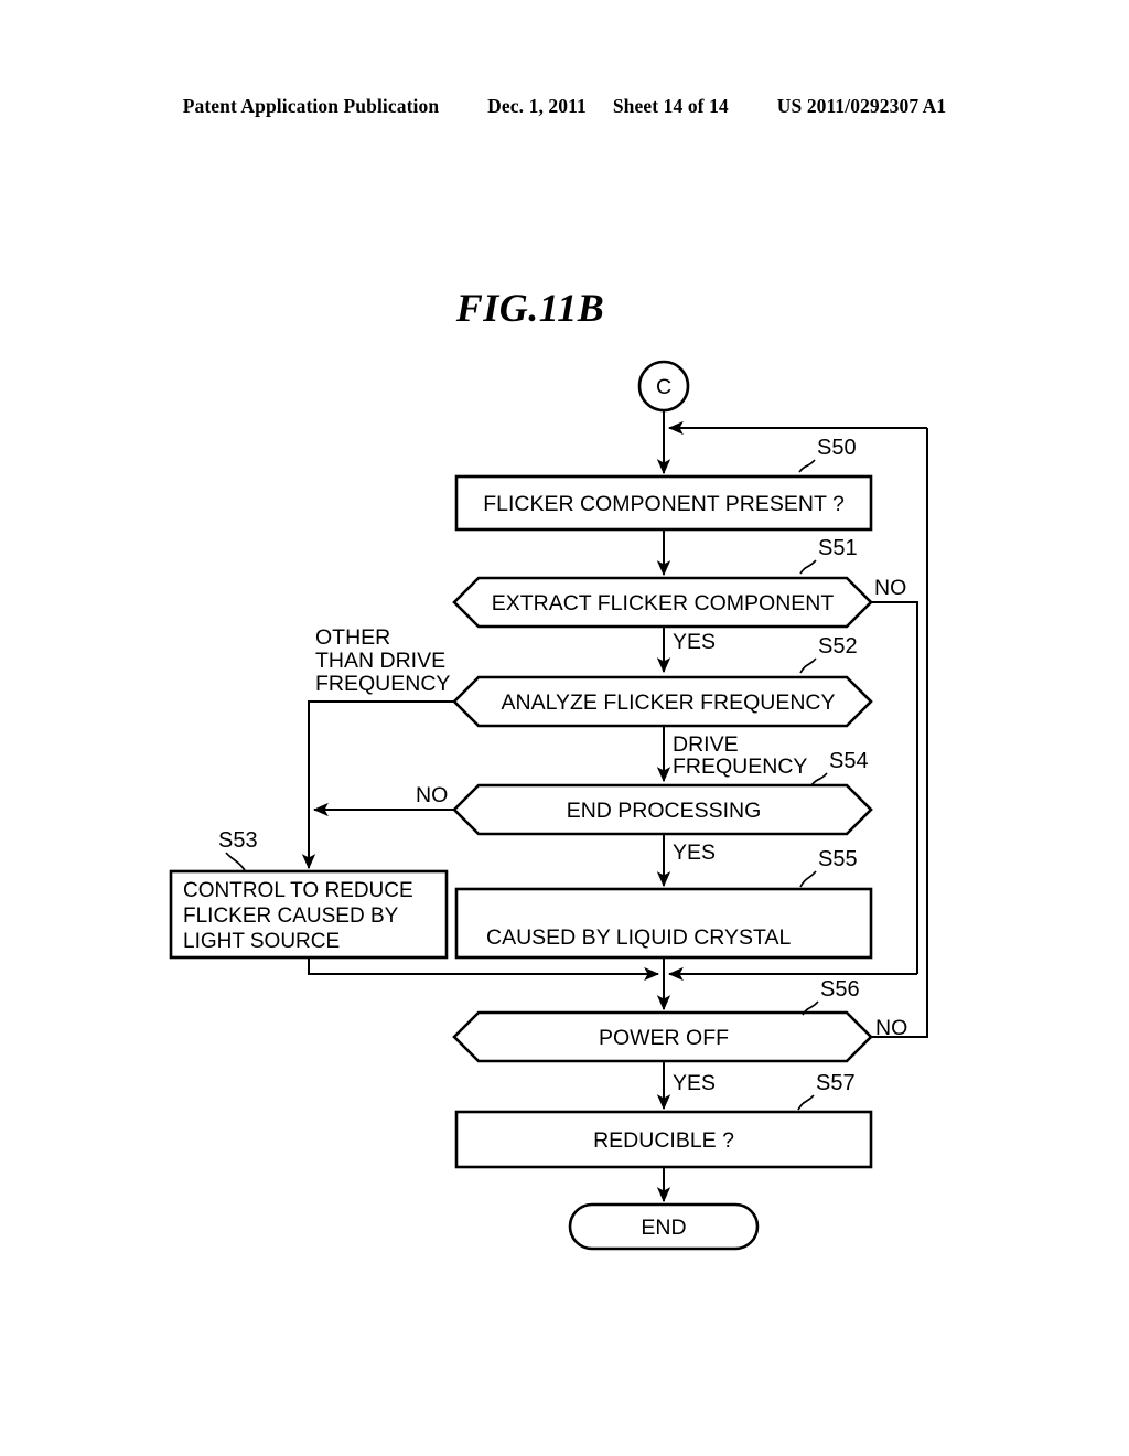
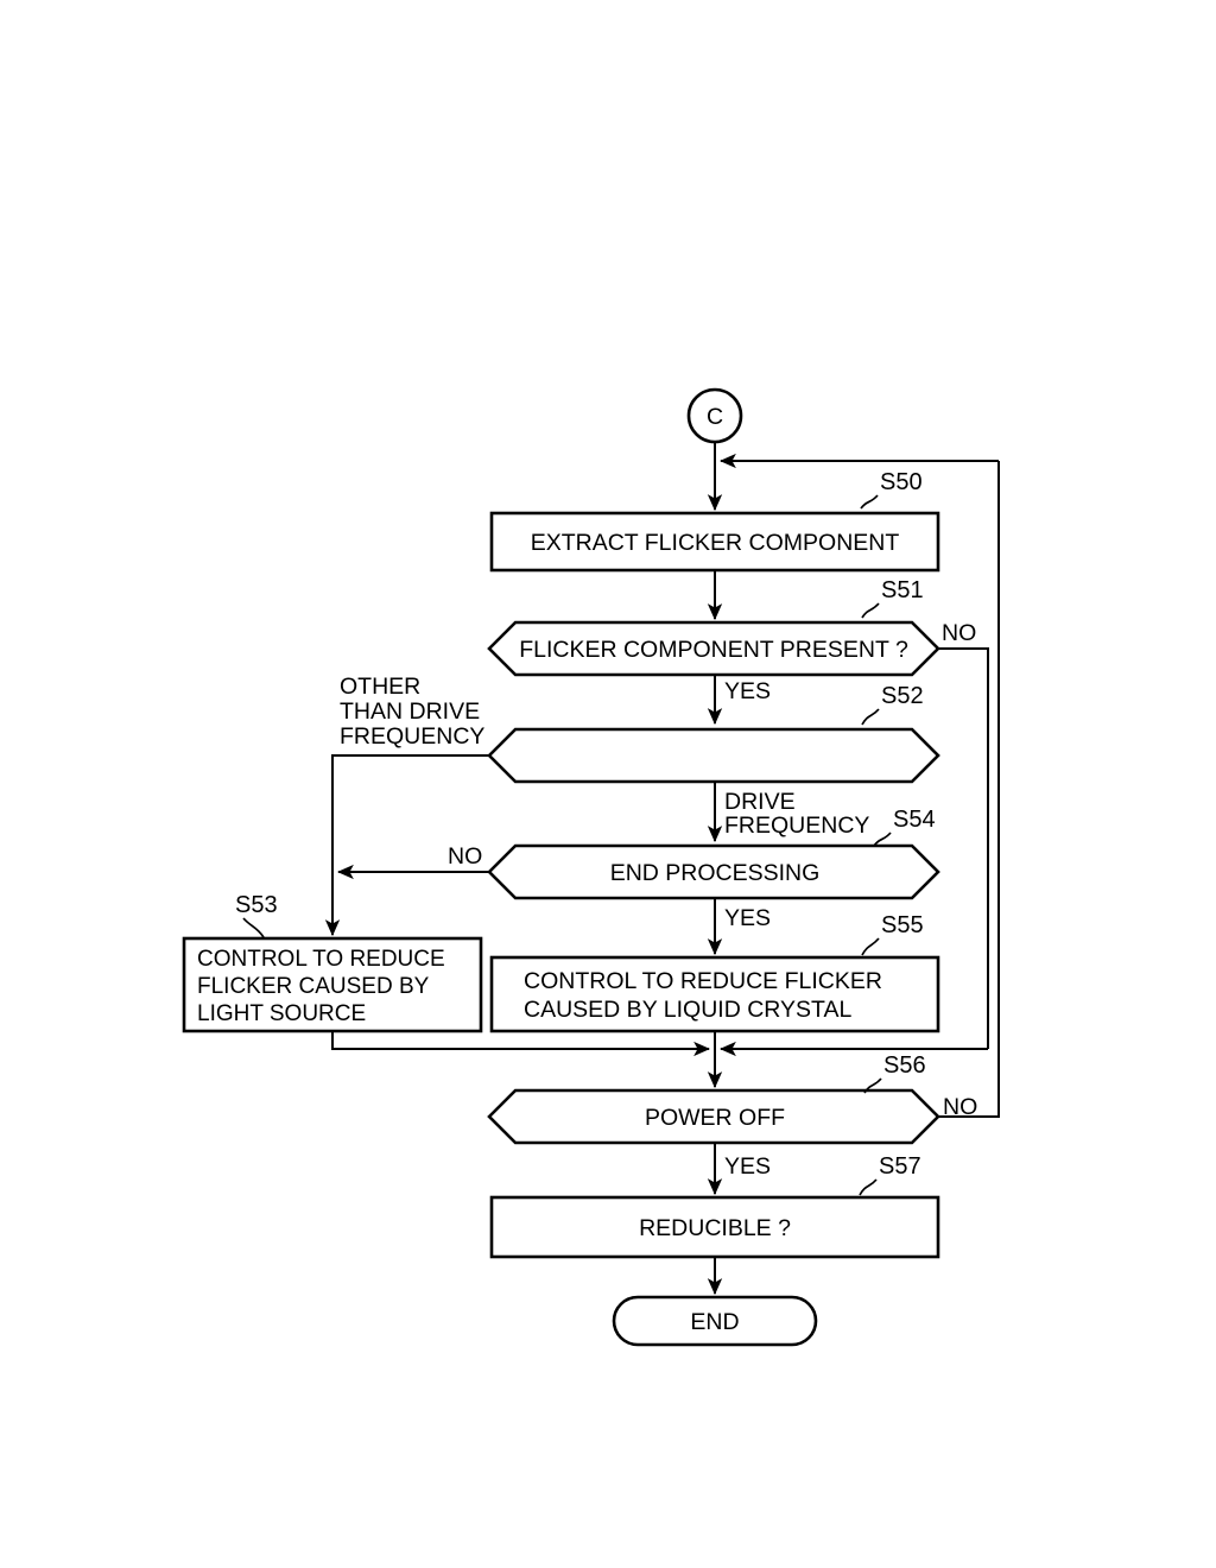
- Patent Application Publication
- Dec. 1, 2011
- Sheet 14 of 14
- US 2011/0292307 A1
- FIG.11B
  C
- FLICKER COMPONENT PRESENT ?
+ EXTRACT FLICKER COMPONENT
  S50
- EXTRACT FLICKER COMPONENT
+ FLICKER COMPONENT PRESENT ?
  S51
  NO
  YES
- ANALYZE FLICKER FREQUENCY
  S52
  OTHER
  THAN DRIVE
  FREQUENCY
  DRIVE
  FREQUENCY
  END PROCESSING
  S54
  NO
  YES
  CONTROL TO REDUCE
  FLICKER CAUSED BY
  LIGHT SOURCE
  S53
+ CONTROL TO REDUCE FLICKER
  CAUSED BY LIQUID CRYSTAL
  S55
  POWER OFF
  S56
  NO
  YES
  REDUCIBLE ?
  S57
  END
